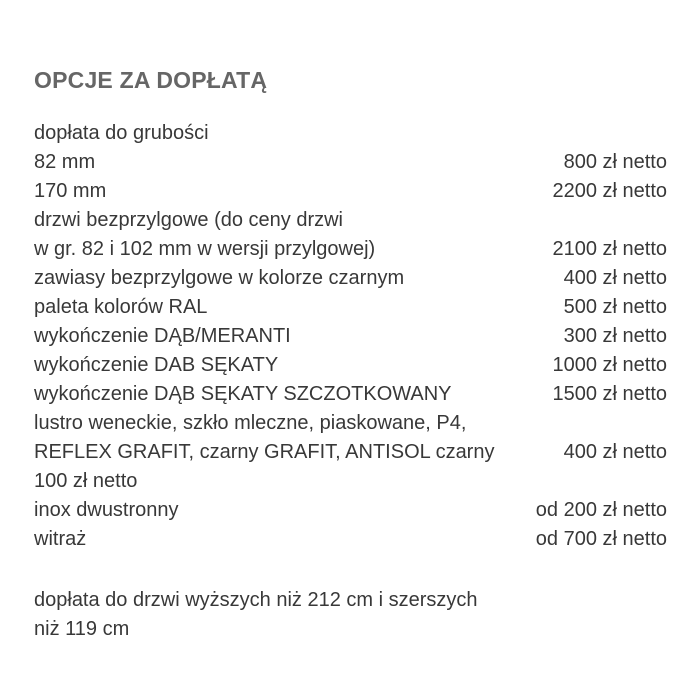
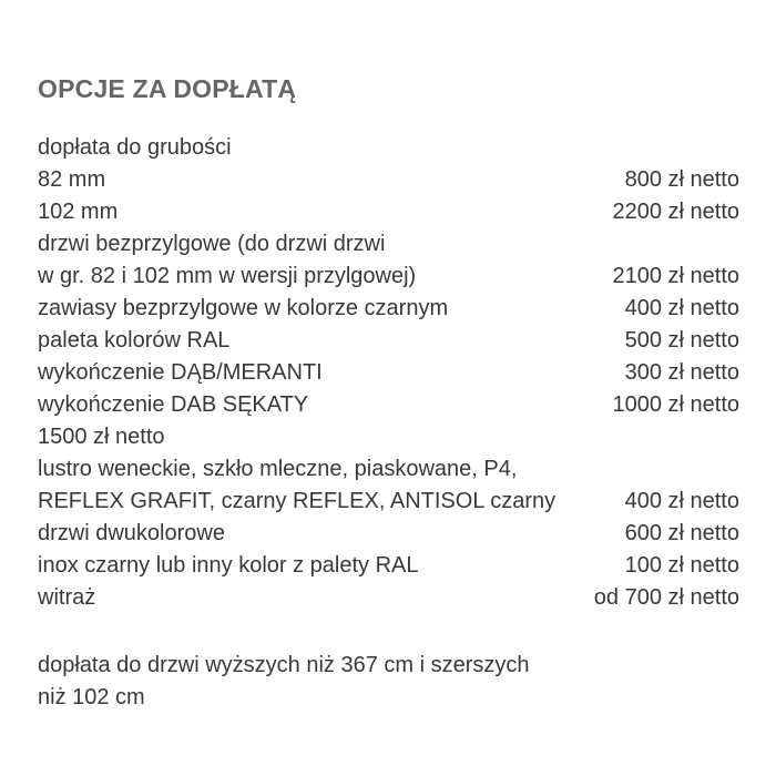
  OPCJE ZA DOPŁATĄ
  dopłata do grubości
  82 mm
  800 zł netto
- 170 mm
+ 102 mm
  2200 zł netto
- drzwi bezprzylgowe (do ceny drzwi
+ drzwi bezprzylgowe (do drzwi drzwi
  w gr. 82 i 102 mm w wersji przylgowej)
  2100 zł netto
  zawiasy bezprzylgowe w kolorze czarnym
  400 zł netto
  paleta kolorów RAL
  500 zł netto
  wykończenie DĄB/MERANTI
  300 zł netto
  wykończenie DAB SĘKATY
  1000 zł netto
- wykończenie DĄB SĘKATY SZCZOTKOWANY
  1500 zł netto
  lustro weneckie, szkło mleczne, piaskowane, P4,
- REFLEX GRAFIT, czarny GRAFIT, ANTISOL czarny
+ REFLEX GRAFIT, czarny REFLEX, ANTISOL czarny
  400 zł netto
+ drzwi dwukolorowe
+ 600 zł netto
+ inox czarny lub inny kolor z palety RAL
  100 zł netto
- inox dwustronny
- od 200 zł netto
  witraż
  od 700 zł netto
- dopłata do drzwi wyższych niż 212 cm i szerszych
+ dopłata do drzwi wyższych niż 367 cm i szerszych
- niż 119 cm
+ niż 102 cm
